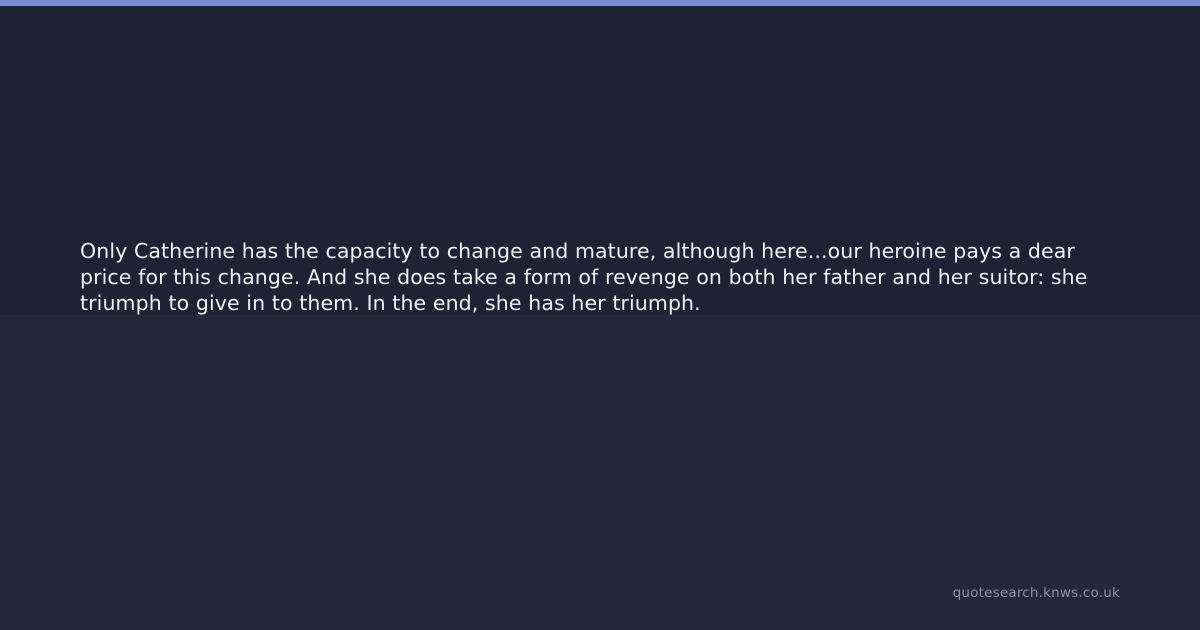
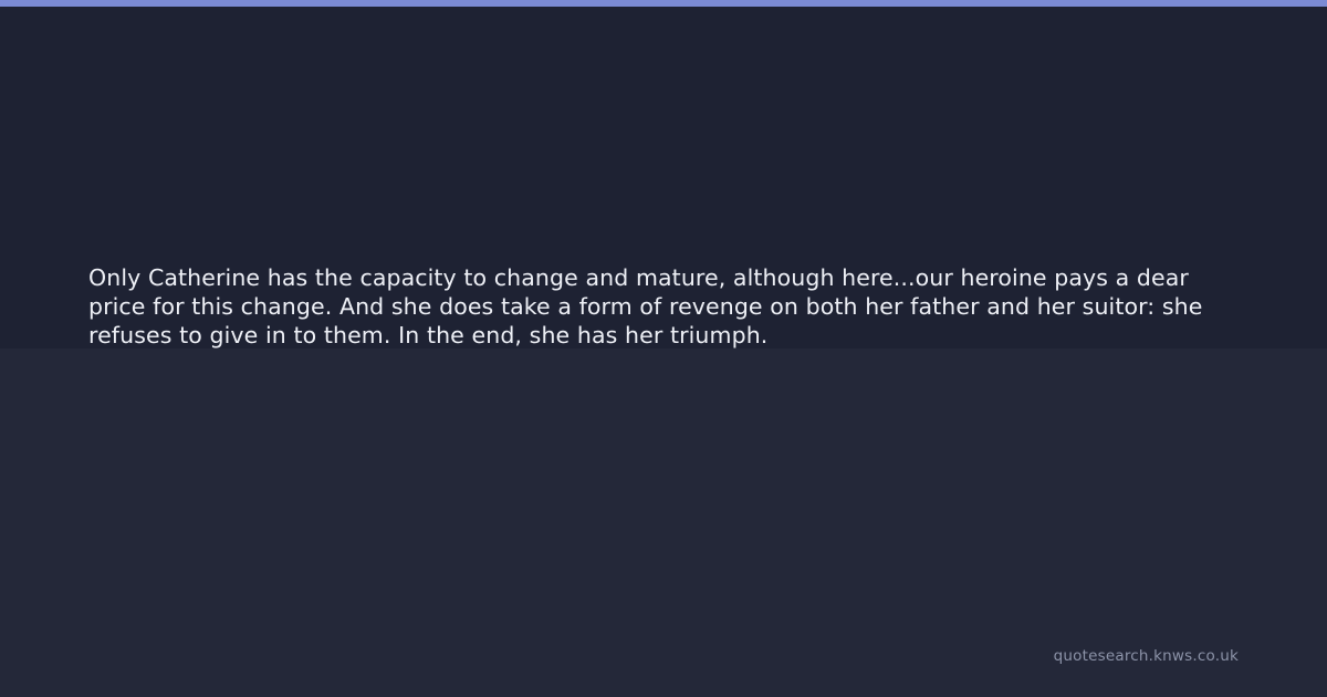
- Only Catherine has the capacity to change and mature, although here...our heroine pays a dear price for this change. And she does take a form of revenge on both her father and her suitor: she triumph to give in to them. In the end, she has her triumph.
+ Only Catherine has the capacity to change and mature, although here...our heroine pays a dear price for this change. And she does take a form of revenge on both her father and her suitor: she refuses to give in to them. In the end, she has her triumph.
  quotesearch.knws.co.uk
